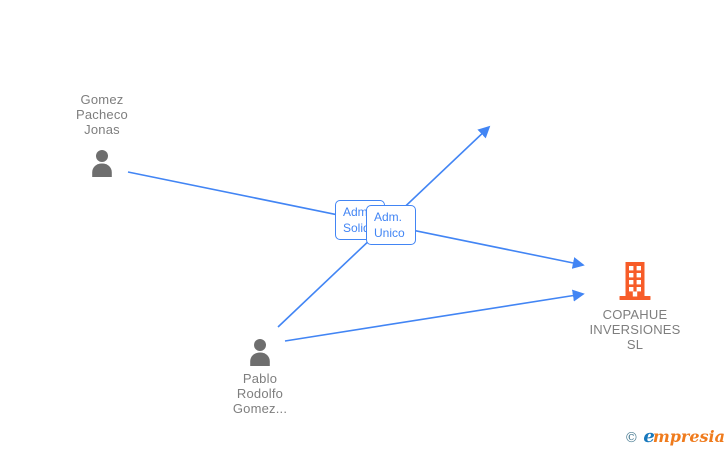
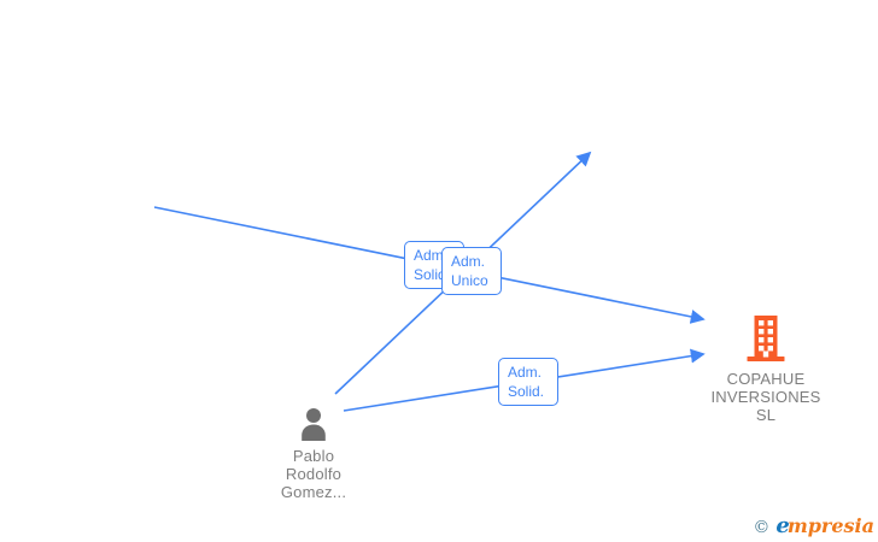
- Gomez
- Pacheco
- Jonas
  COPAHUE
  INVERSIONES
  SL
  Pablo
  Rodolfo
  Gomez...
  Adm Soli
  Adm. Unico
+ Adm. Solid.
  ©
  e
  mpresia
